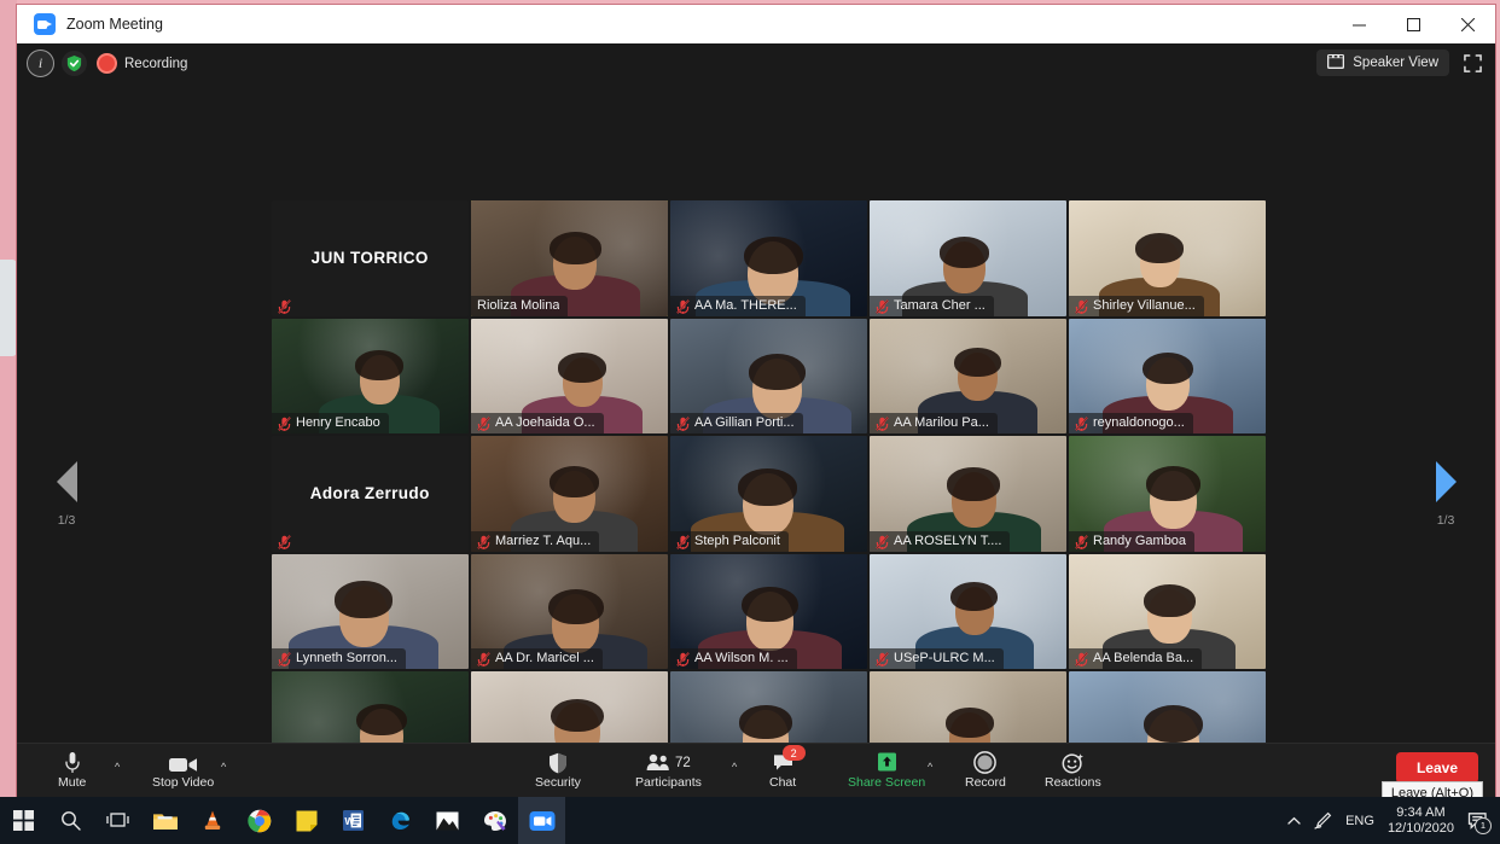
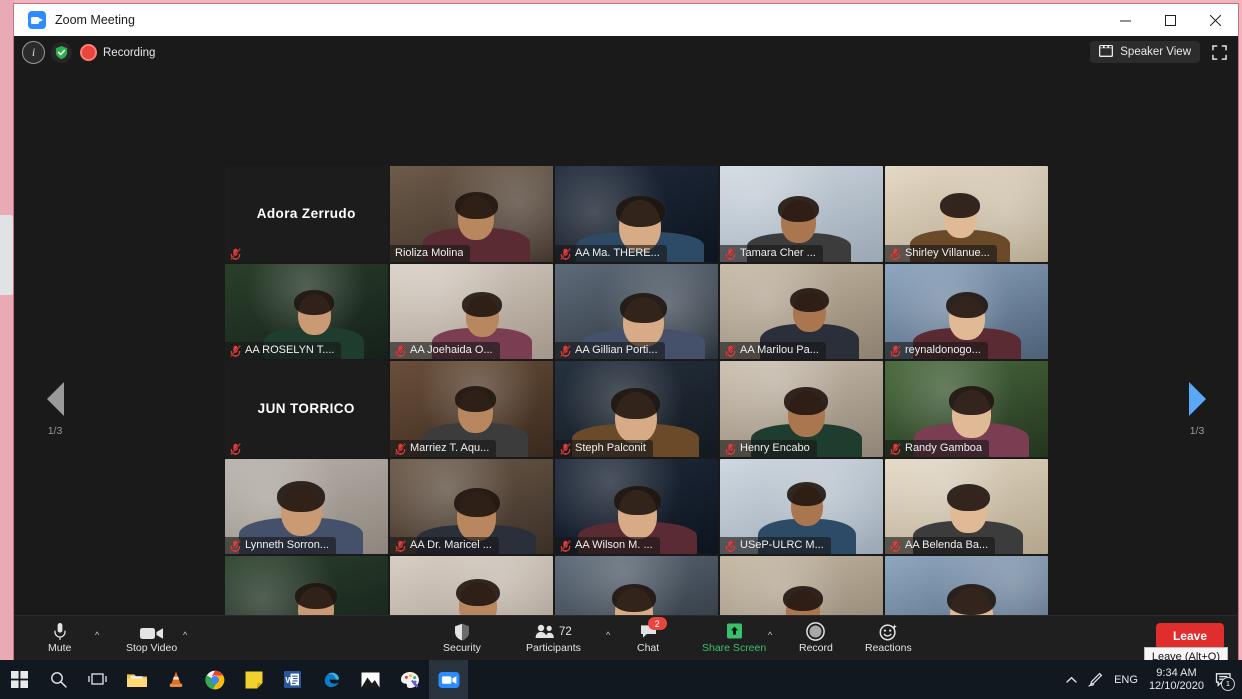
  Zoom Meeting
  i
  Recording
  Speaker View
  1/3
  1/3
- JUN TORRICO
+ Adora Zerrudo
  Rioliza Molina
  AA Ma. THERE...
  Tamara Cher ...
  Shirley Villanue...
- Henry Encabo
+ AA ROSELYN T....
  AA Joehaida O...
  AA Gillian Porti...
  AA Marilou Pa...
  reynaldonogo...
- Adora Zerrudo
+ JUN TORRICO
  Marriez T. Aqu...
  Steph Palconit
- AA ROSELYN T....
+ Henry Encabo
  Randy Gamboa
  Lynneth Sorron...
  AA Dr. Maricel ...
  AA Wilson M. ...
  USeP-ULRC M...
  AA Belenda Ba...
  Mute
  ^
  Stop Video
  ^
  Security
  72
  Participants
  ^
  2
  Chat
  Share Screen
  ^
  Record
  Reactions
  Leave
  Leave (Alt+Q)
  W
  ENG
  9:34 AM
  12/10/2020
  1
